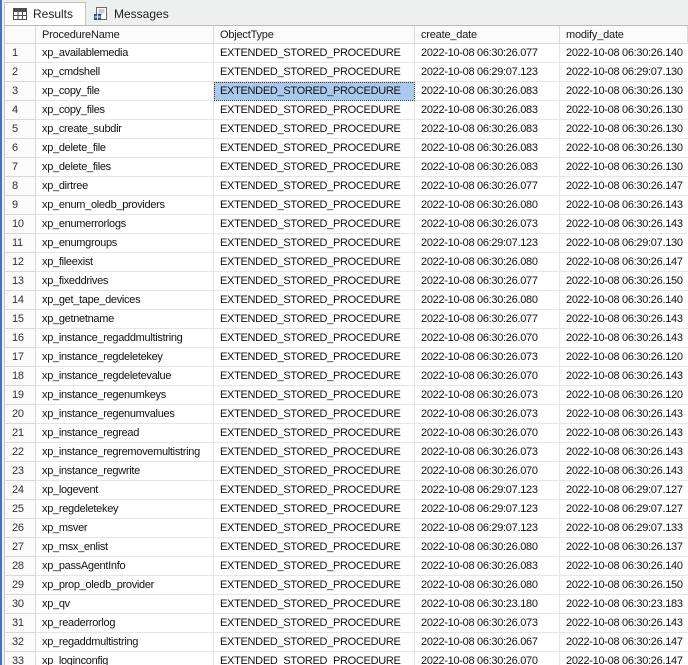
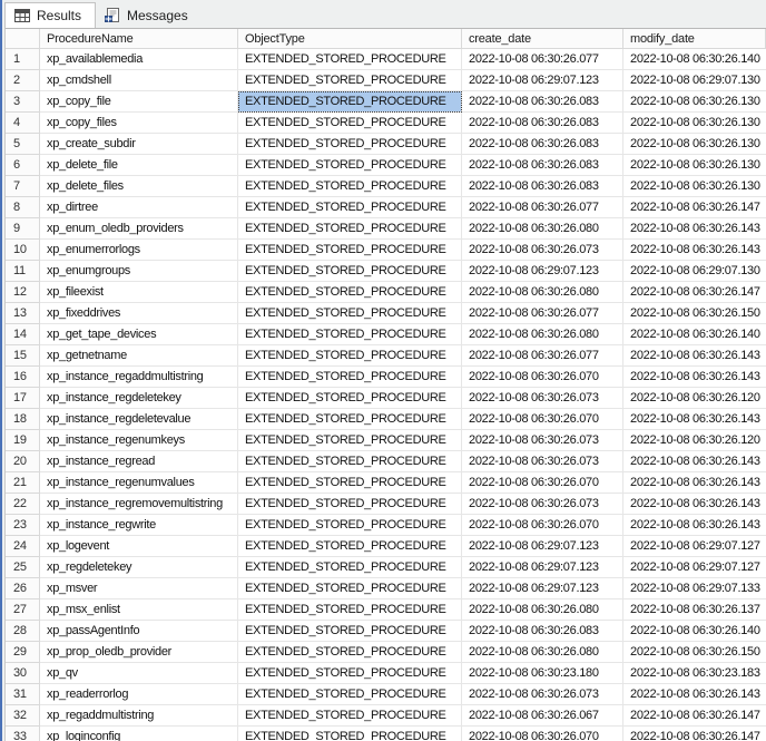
  Results
  Messages
  ProcedureName
  ObjectType
  create_date
  modify_date
  1
  xp_availablemedia
  EXTENDED_STORED_PROCEDURE
  2022-10-08 06:30:26.077
  2022-10-08 06:30:26.140
  2
  xp_cmdshell
  EXTENDED_STORED_PROCEDURE
  2022-10-08 06:29:07.123
  2022-10-08 06:29:07.130
  3
  xp_copy_file
  EXTENDED_STORED_PROCEDURE
  2022-10-08 06:30:26.083
  2022-10-08 06:30:26.130
  4
  xp_copy_files
  EXTENDED_STORED_PROCEDURE
  2022-10-08 06:30:26.083
  2022-10-08 06:30:26.130
  5
  xp_create_subdir
  EXTENDED_STORED_PROCEDURE
  2022-10-08 06:30:26.083
  2022-10-08 06:30:26.130
  6
  xp_delete_file
  EXTENDED_STORED_PROCEDURE
  2022-10-08 06:30:26.083
  2022-10-08 06:30:26.130
  7
  xp_delete_files
  EXTENDED_STORED_PROCEDURE
  2022-10-08 06:30:26.083
  2022-10-08 06:30:26.130
  8
  xp_dirtree
  EXTENDED_STORED_PROCEDURE
  2022-10-08 06:30:26.077
  2022-10-08 06:30:26.147
  9
  xp_enum_oledb_providers
  EXTENDED_STORED_PROCEDURE
  2022-10-08 06:30:26.080
  2022-10-08 06:30:26.143
  10
  xp_enumerrorlogs
  EXTENDED_STORED_PROCEDURE
  2022-10-08 06:30:26.073
  2022-10-08 06:30:26.143
  11
  xp_enumgroups
  EXTENDED_STORED_PROCEDURE
  2022-10-08 06:29:07.123
  2022-10-08 06:29:07.130
  12
  xp_fileexist
  EXTENDED_STORED_PROCEDURE
  2022-10-08 06:30:26.080
  2022-10-08 06:30:26.147
  13
  xp_fixeddrives
  EXTENDED_STORED_PROCEDURE
  2022-10-08 06:30:26.077
  2022-10-08 06:30:26.150
  14
  xp_get_tape_devices
  EXTENDED_STORED_PROCEDURE
  2022-10-08 06:30:26.080
  2022-10-08 06:30:26.140
  15
  xp_getnetname
  EXTENDED_STORED_PROCEDURE
  2022-10-08 06:30:26.077
  2022-10-08 06:30:26.143
  16
  xp_instance_regaddmultistring
  EXTENDED_STORED_PROCEDURE
  2022-10-08 06:30:26.070
  2022-10-08 06:30:26.143
  17
  xp_instance_regdeletekey
  EXTENDED_STORED_PROCEDURE
  2022-10-08 06:30:26.073
  2022-10-08 06:30:26.120
  18
  xp_instance_regdeletevalue
  EXTENDED_STORED_PROCEDURE
  2022-10-08 06:30:26.070
  2022-10-08 06:30:26.143
  19
  xp_instance_regenumkeys
  EXTENDED_STORED_PROCEDURE
  2022-10-08 06:30:26.073
  2022-10-08 06:30:26.120
  20
- xp_instance_regenumvalues
+ xp_instance_regread
  EXTENDED_STORED_PROCEDURE
  2022-10-08 06:30:26.073
  2022-10-08 06:30:26.143
  21
- xp_instance_regread
+ xp_instance_regenumvalues
  EXTENDED_STORED_PROCEDURE
  2022-10-08 06:30:26.070
  2022-10-08 06:30:26.143
  22
  xp_instance_regremovemultistring
  EXTENDED_STORED_PROCEDURE
  2022-10-08 06:30:26.073
  2022-10-08 06:30:26.143
  23
  xp_instance_regwrite
  EXTENDED_STORED_PROCEDURE
  2022-10-08 06:30:26.070
  2022-10-08 06:30:26.143
  24
  xp_logevent
  EXTENDED_STORED_PROCEDURE
  2022-10-08 06:29:07.123
  2022-10-08 06:29:07.127
  25
  xp_regdeletekey
  EXTENDED_STORED_PROCEDURE
  2022-10-08 06:29:07.123
  2022-10-08 06:29:07.127
  26
  xp_msver
  EXTENDED_STORED_PROCEDURE
  2022-10-08 06:29:07.123
  2022-10-08 06:29:07.133
  27
  xp_msx_enlist
  EXTENDED_STORED_PROCEDURE
  2022-10-08 06:30:26.080
  2022-10-08 06:30:26.137
  28
  xp_passAgentInfo
  EXTENDED_STORED_PROCEDURE
  2022-10-08 06:30:26.083
  2022-10-08 06:30:26.140
  29
  xp_prop_oledb_provider
  EXTENDED_STORED_PROCEDURE
  2022-10-08 06:30:26.080
  2022-10-08 06:30:26.150
  30
  xp_qv
  EXTENDED_STORED_PROCEDURE
  2022-10-08 06:30:23.180
  2022-10-08 06:30:23.183
  31
  xp_readerrorlog
  EXTENDED_STORED_PROCEDURE
  2022-10-08 06:30:26.073
  2022-10-08 06:30:26.143
  32
  xp_regaddmultistring
  EXTENDED_STORED_PROCEDURE
  2022-10-08 06:30:26.067
  2022-10-08 06:30:26.147
  33
  xp_loginconfig
  EXTENDED_STORED_PROCEDURE
  2022-10-08 06:30:26.070
  2022-10-08 06:30:26.147
